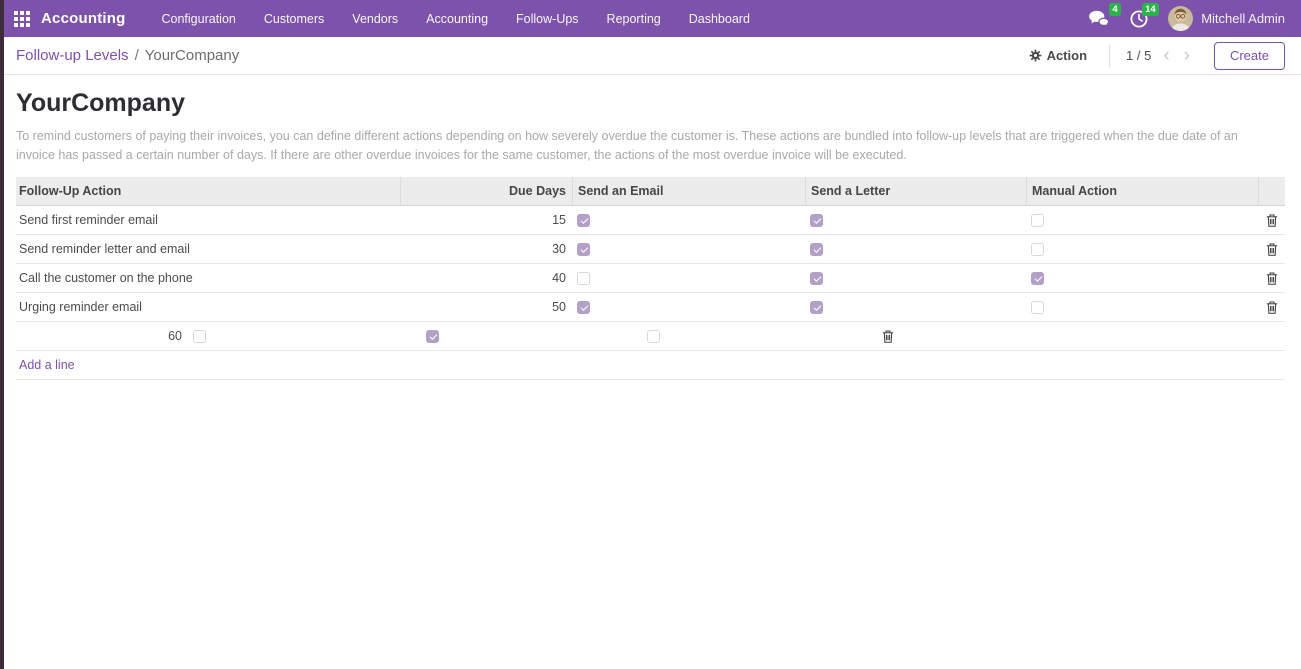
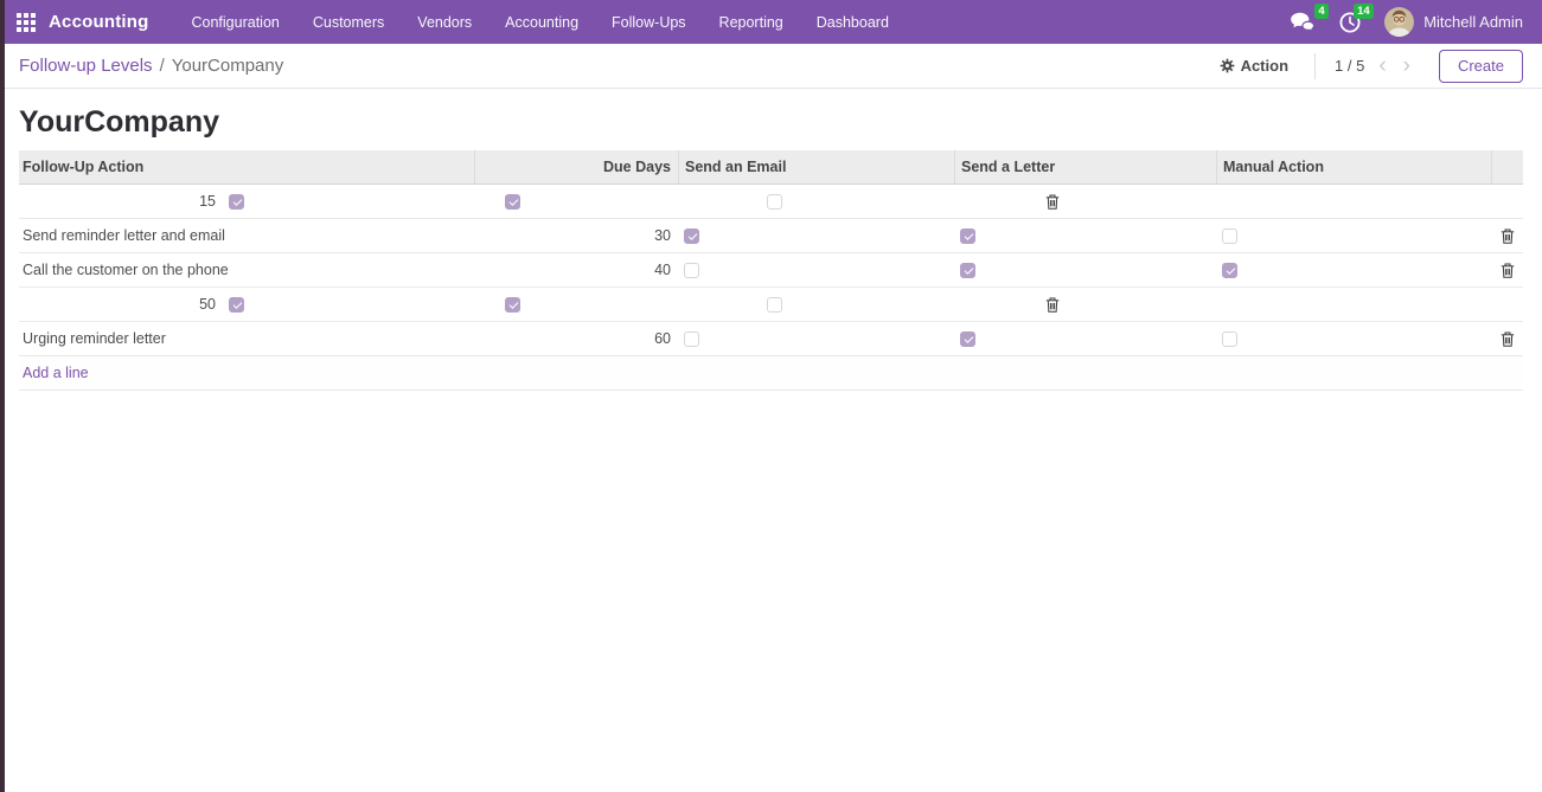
  Accounting
  Configuration
  Customers
  Vendors
  Accounting
  Follow-Ups
  Reporting
  Dashboard
  4
  14
  Mitchell Admin
  Follow-up Levels
  /
  YourCompany
  Action
  1 / 5
  ‹
  ›
  Create
  YourCompany
- To remind customers of paying their invoices, you can define different actions depending on how severely overdue the customer is. These actions are bundled into follow-up levels that are triggered when the due date of an invoice has passed a certain number of days. If there are other overdue invoices for the same customer, the actions of the most overdue invoice will be executed.
  Follow-Up Action
  Due Days
  Send an Email
  Send a Letter
  Manual Action
- Send first reminder email
  15
  Send reminder letter and email
  30
  Call the customer on the phone
  40
- Urging reminder email
  50
+ Urging reminder letter
  60
  Add a line
